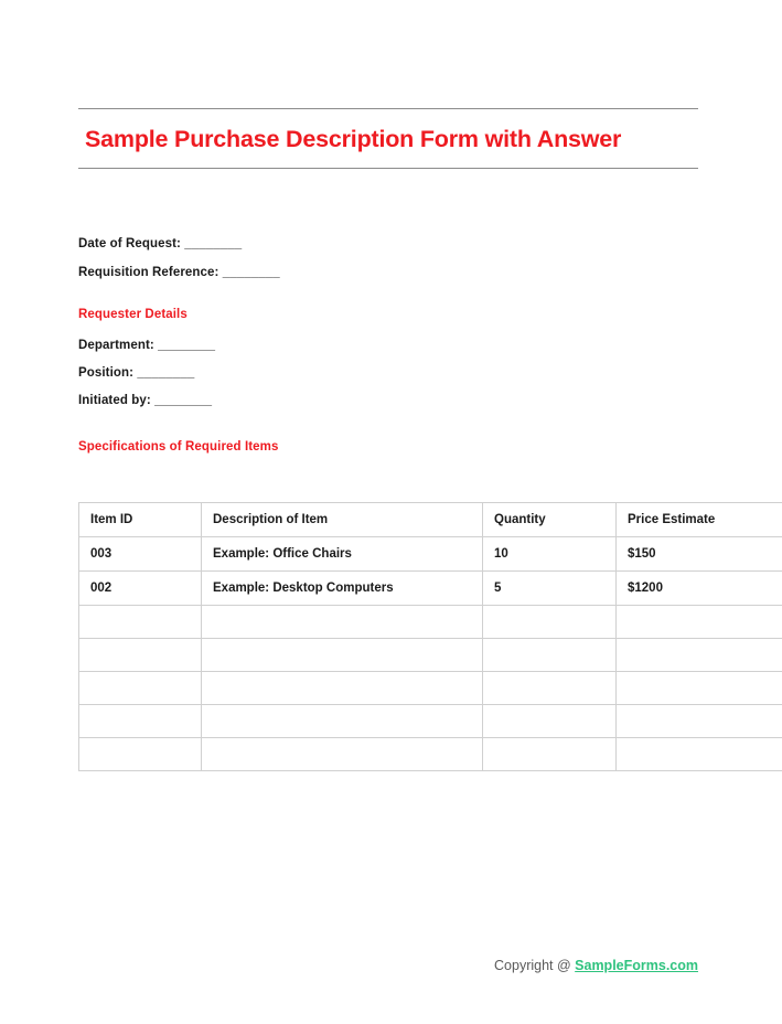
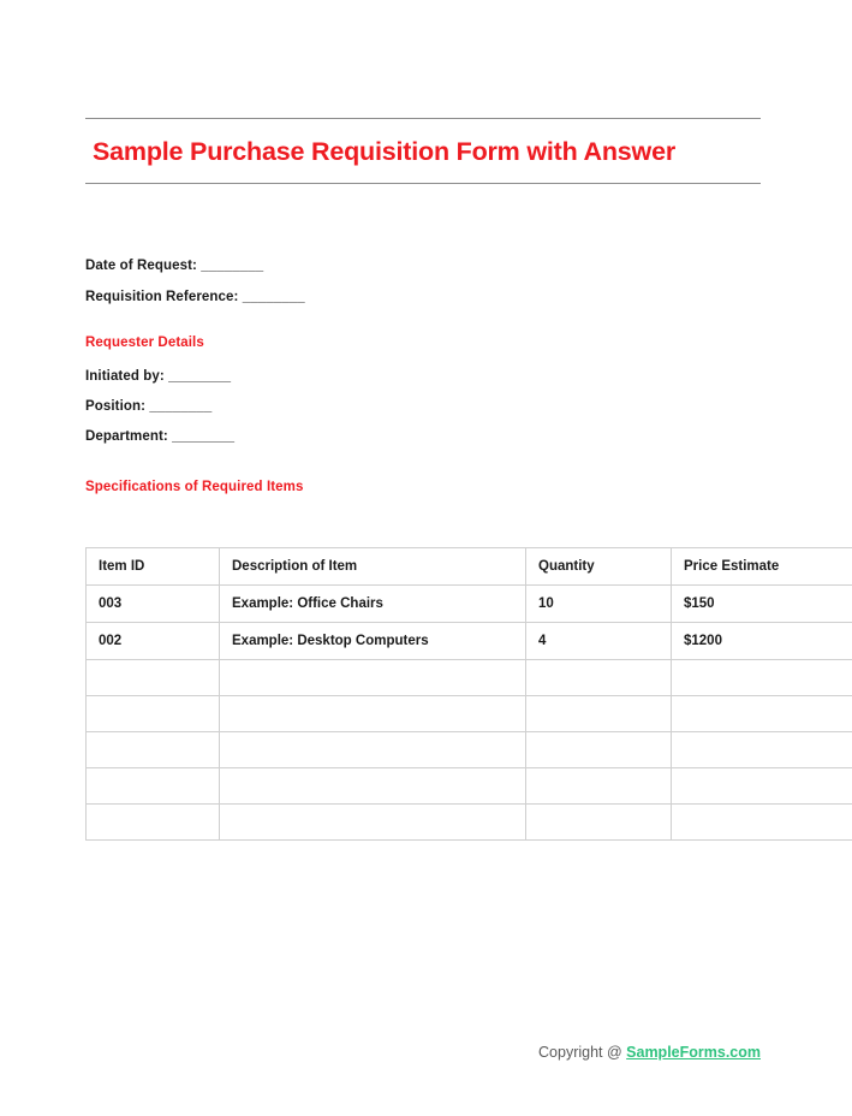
- Sample Purchase Description Form with Answer
+ Sample Purchase Requisition Form with Answer
  Date of Request: ________
  Requisition Reference: ________
  Requester Details
- Department: ________
+ Initiated by: ________
  Position: ________
- Initiated by: ________
+ Department: ________
  Specifications of Required Items
  Item ID	Description of Item	Quantity	Price Estimate
  003	Example: Office Chairs	10	$150
- 002	Example: Desktop Computers	5	$1200
+ 002	Example: Desktop Computers	4	$1200
  Copyright @ SampleForms.com
